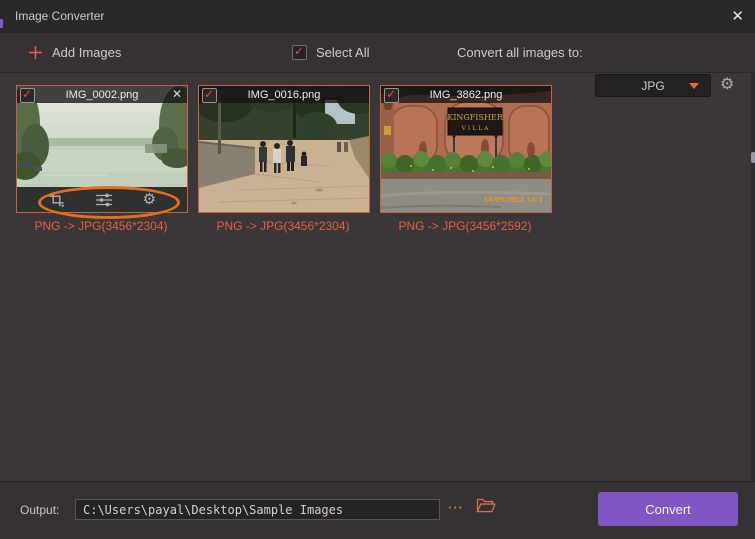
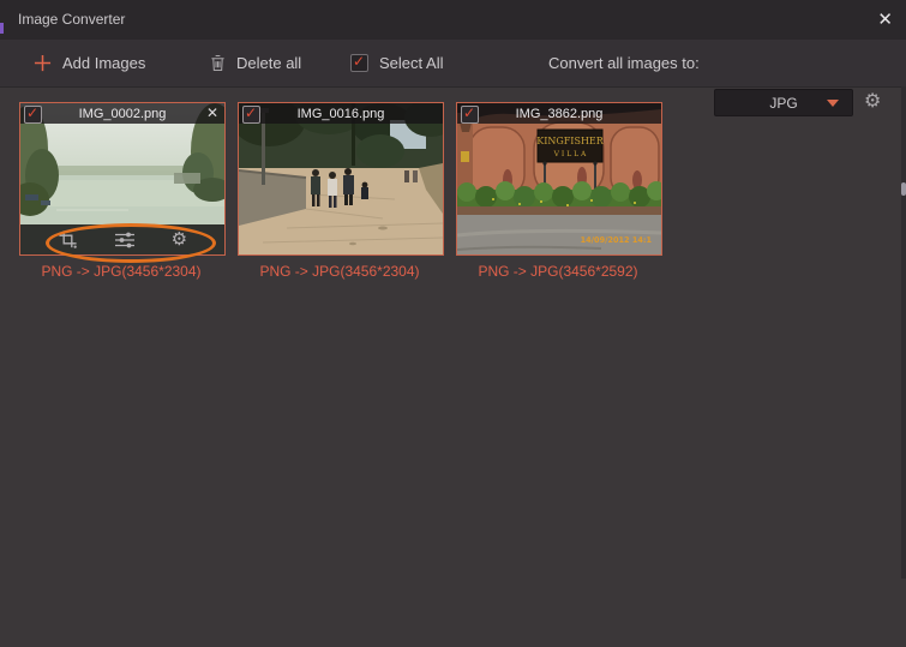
  Image Converter
  ✕
  Add Images
+ Delete all
  ✓
  Select All
  Convert all images to:
  JPG
  ⚙
  IMG_0002.png
  ✓
  ✕
  ⚙
  IMG_0016.png
  ✓
  KINGFISHER
  14/09/2012 14:1
  IMG_3862.png
  ✓
  PNG -> JPG(3456*2304)
  PNG -> JPG(3456*2304)
  PNG -> JPG(3456*2592)
- Output:
- C:\Users\payal\Desktop\Sample Images
- ···
- Convert
